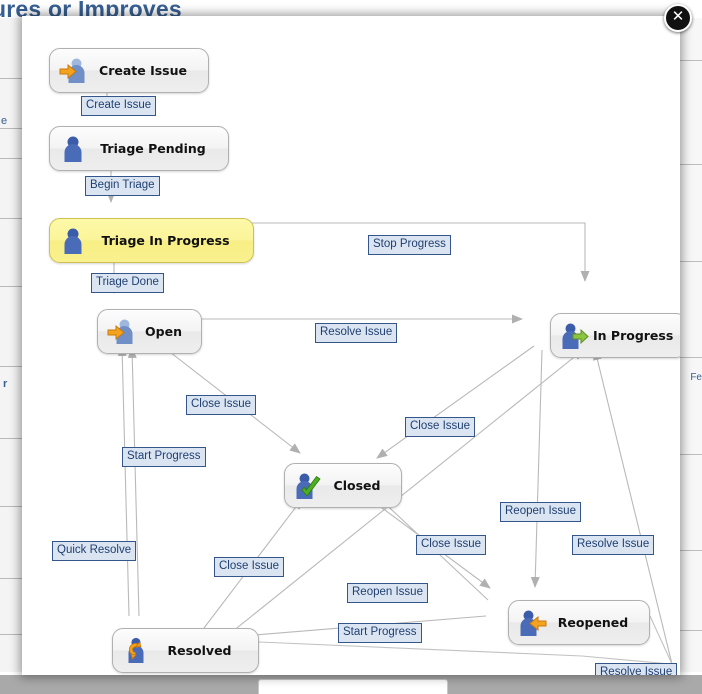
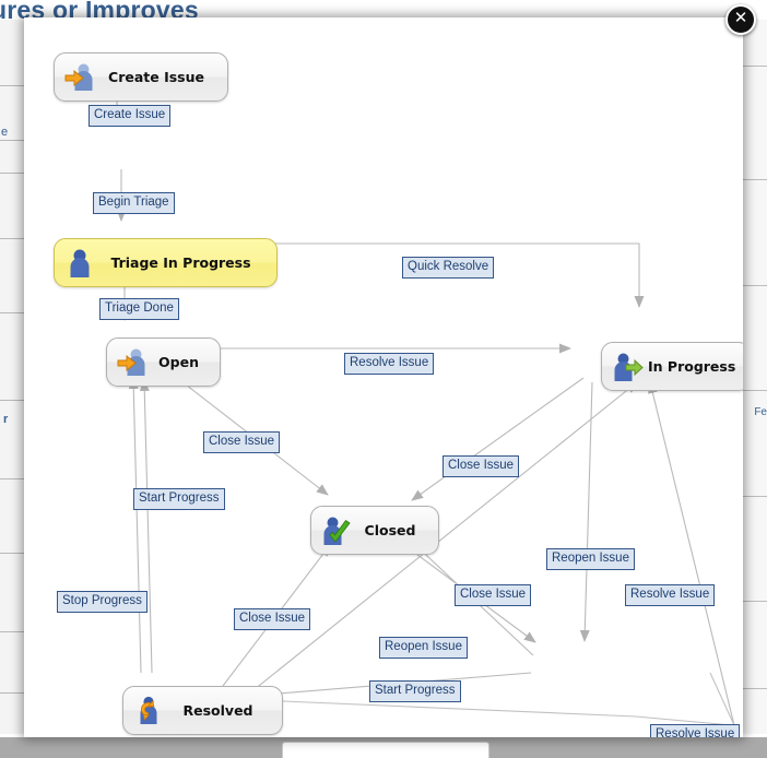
  res or Improves
  e
  r
  Fe
  ✕
  Create Issue
- Triage Pending
  Triage In Progress
  Open
  In Progress
  Closed
- Reopened
  Resolved
  Create Issue
  Begin Triage
- Stop Progress
+ Quick Resolve
  Triage Done
  Resolve Issue
  Close Issue
  Close Issue
  Start Progress
  Reopen Issue
  Close Issue
  Resolve Issue
- Quick Resolve
+ Stop Progress
  Close Issue
  Reopen Issue
  Start Progress
  Resolve Issue
